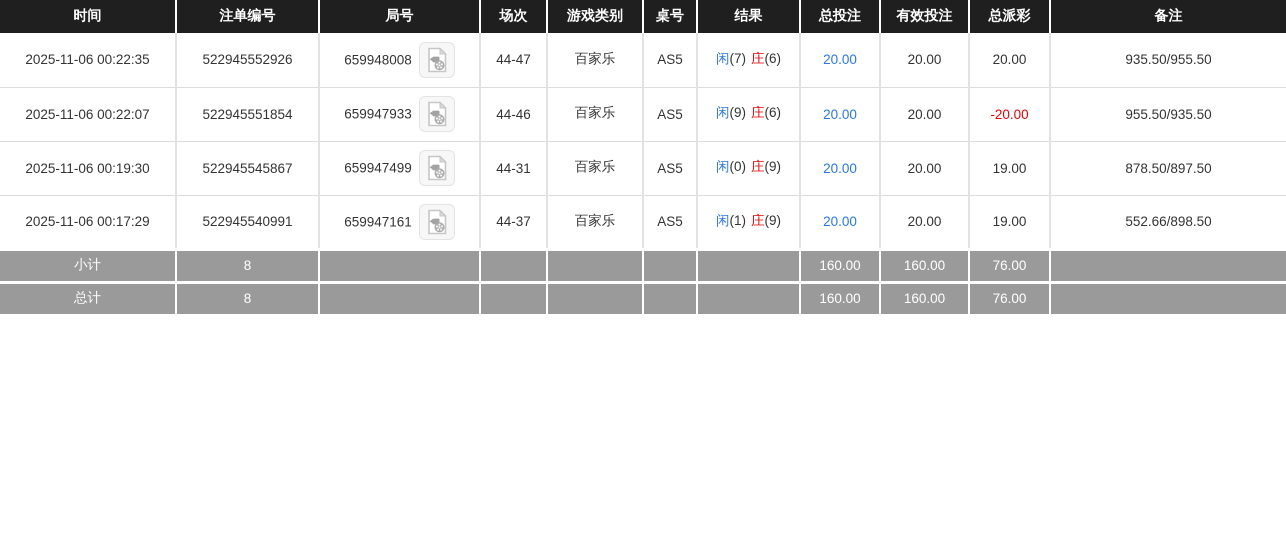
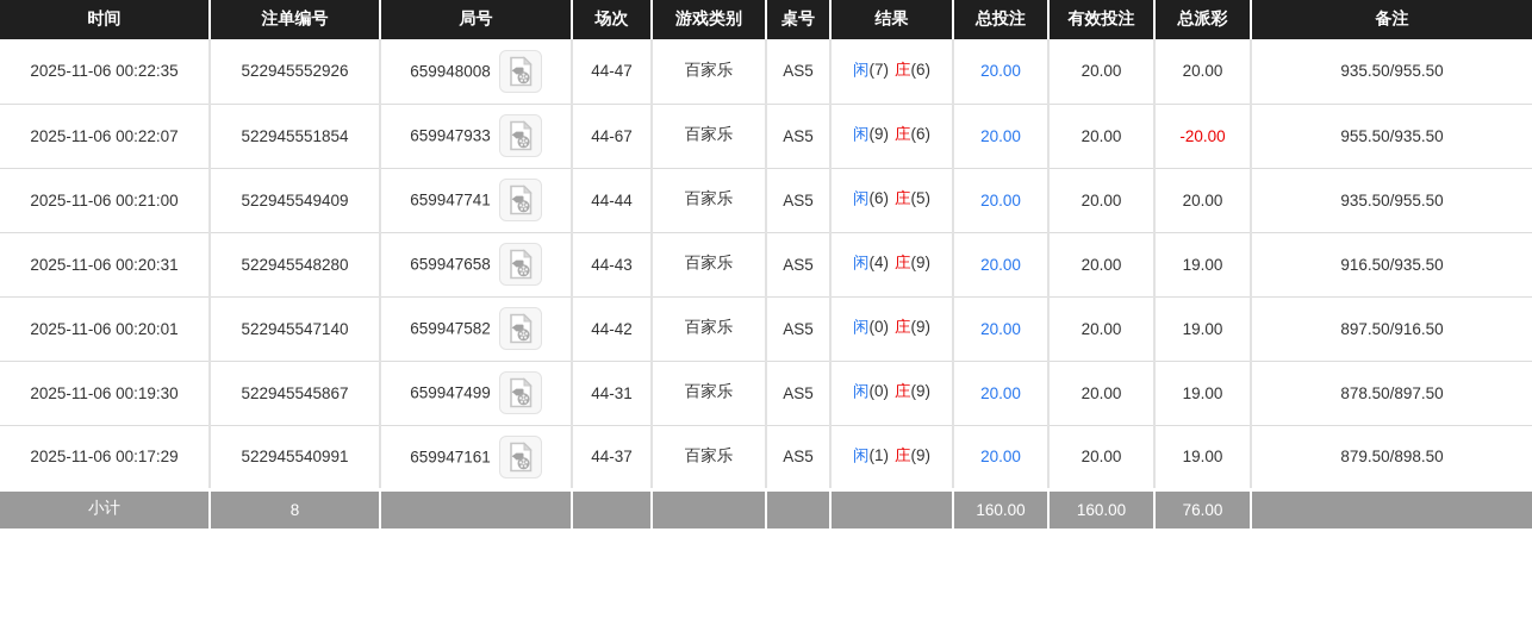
  时间	注单编号	局号	场次	游戏类别	桌号	结果	总投注	有效投注	总派彩	备注
  2025-11-06 00:22:35	522945552926	659948008	44-47	百家乐	AS5	闲(7) 庄(6)	20.00	20.00	20.00	935.50/955.50
- 2025-11-06 00:22:07	522945551854	659947933	44-46	百家乐	AS5	闲(9) 庄(6)	20.00	20.00	-20.00	955.50/935.50
+ 2025-11-06 00:22:07	522945551854	659947933	44-67	百家乐	AS5	闲(9) 庄(6)	20.00	20.00	-20.00	955.50/935.50
+ 2025-11-06 00:21:00	522945549409	659947741	44-44	百家乐	AS5	闲(6) 庄(5)	20.00	20.00	20.00	935.50/955.50
+ 2025-11-06 00:20:31	522945548280	659947658	44-43	百家乐	AS5	闲(4) 庄(9)	20.00	20.00	19.00	916.50/935.50
+ 2025-11-06 00:20:01	522945547140	659947582	44-42	百家乐	AS5	闲(0) 庄(9)	20.00	20.00	19.00	897.50/916.50
  2025-11-06 00:19:30	522945545867	659947499	44-31	百家乐	AS5	闲(0) 庄(9)	20.00	20.00	19.00	878.50/897.50
- 2025-11-06 00:17:29	522945540991	659947161	44-37	百家乐	AS5	闲(1) 庄(9)	20.00	20.00	19.00	552.66/898.50
+ 2025-11-06 00:17:29	522945540991	659947161	44-37	百家乐	AS5	闲(1) 庄(9)	20.00	20.00	19.00	879.50/898.50
  小计	8						160.00	160.00	76.00
- 总计	8						160.00	160.00	76.00
